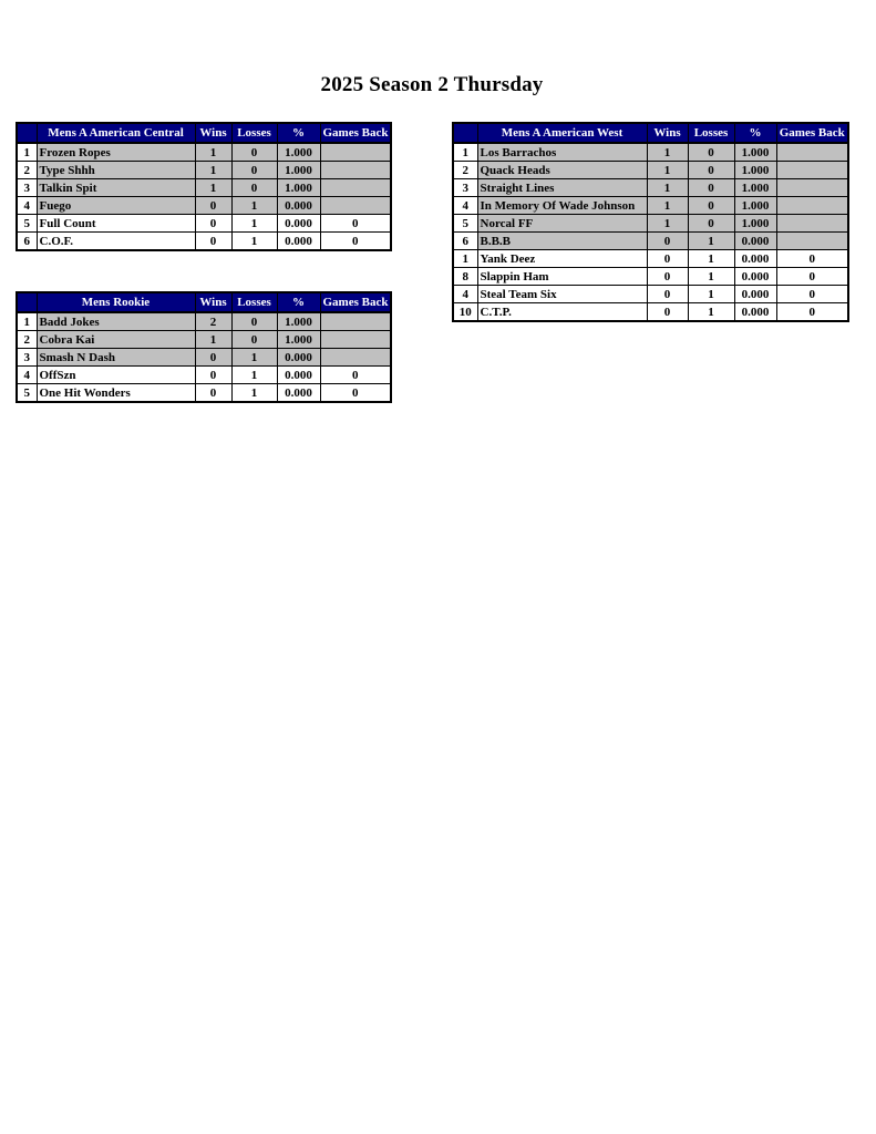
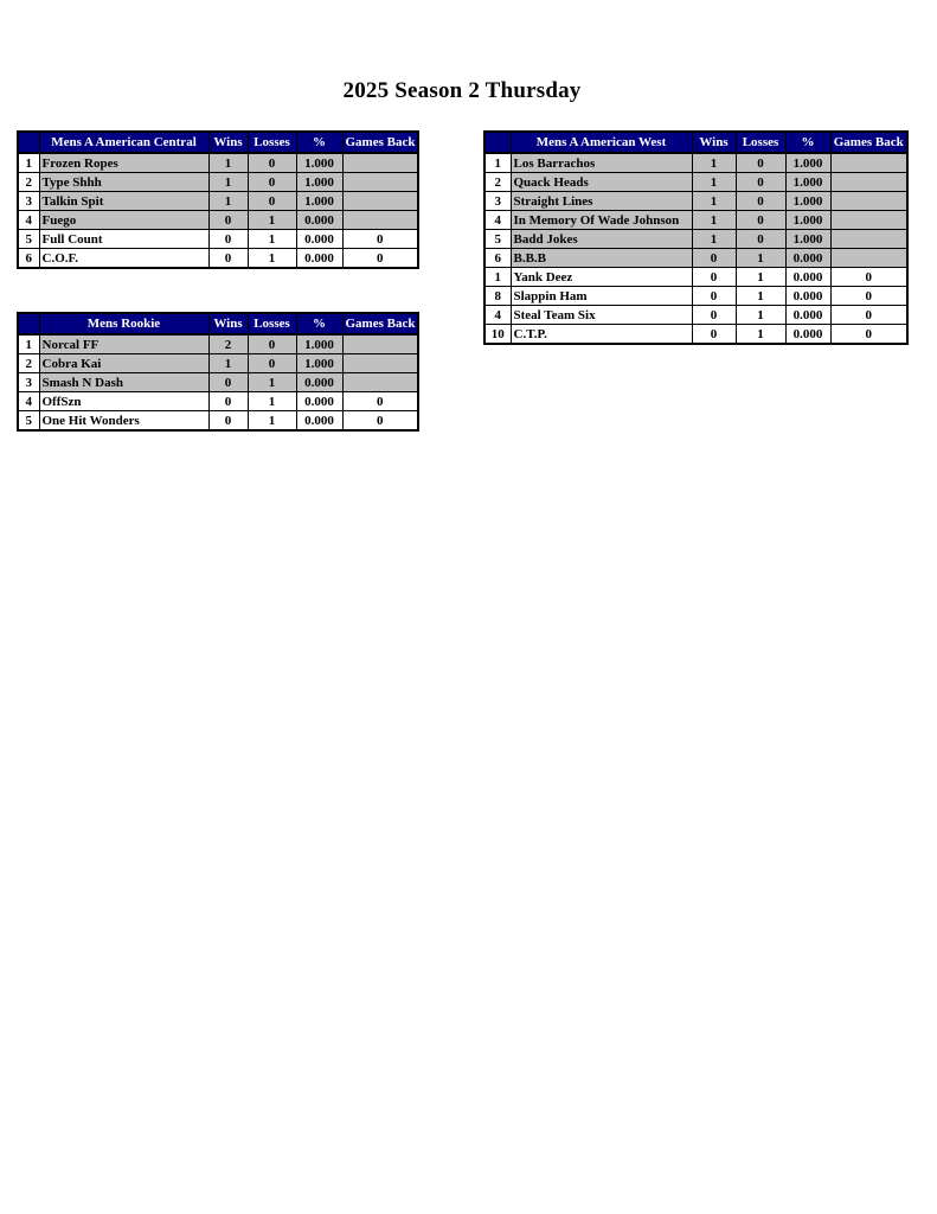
  2025 Season 2 Thursday
  	Mens A American Central	Wins	Losses	%	Games Back
  1	Frozen Ropes	1	0	1.000
  2	Type Shhh	1	0	1.000
  3	Talkin Spit	1	0	1.000
  4	Fuego	0	1	0.000
  5	Full Count	0	1	0.000	0
  6	C.O.F.	0	1	0.000	0
  	Mens A American West	Wins	Losses	%	Games Back
  1	Los Barrachos	1	0	1.000
  2	Quack Heads	1	0	1.000
  3	Straight Lines	1	0	1.000
  4	In Memory Of Wade Johnson	1	0	1.000
- 5	Norcal FF	1	0	1.000
+ 5	Badd Jokes	1	0	1.000
  6	B.B.B	0	1	0.000
  1	Yank Deez	0	1	0.000	0
  8	Slappin Ham	0	1	0.000	0
  4	Steal Team Six	0	1	0.000	0
  10	C.T.P.	0	1	0.000	0
  	Mens Rookie	Wins	Losses	%	Games Back
- 1	Badd Jokes	2	0	1.000
+ 1	Norcal FF	2	0	1.000
  2	Cobra Kai	1	0	1.000
  3	Smash N Dash	0	1	0.000
  4	OffSzn	0	1	0.000	0
  5	One Hit Wonders	0	1	0.000	0
